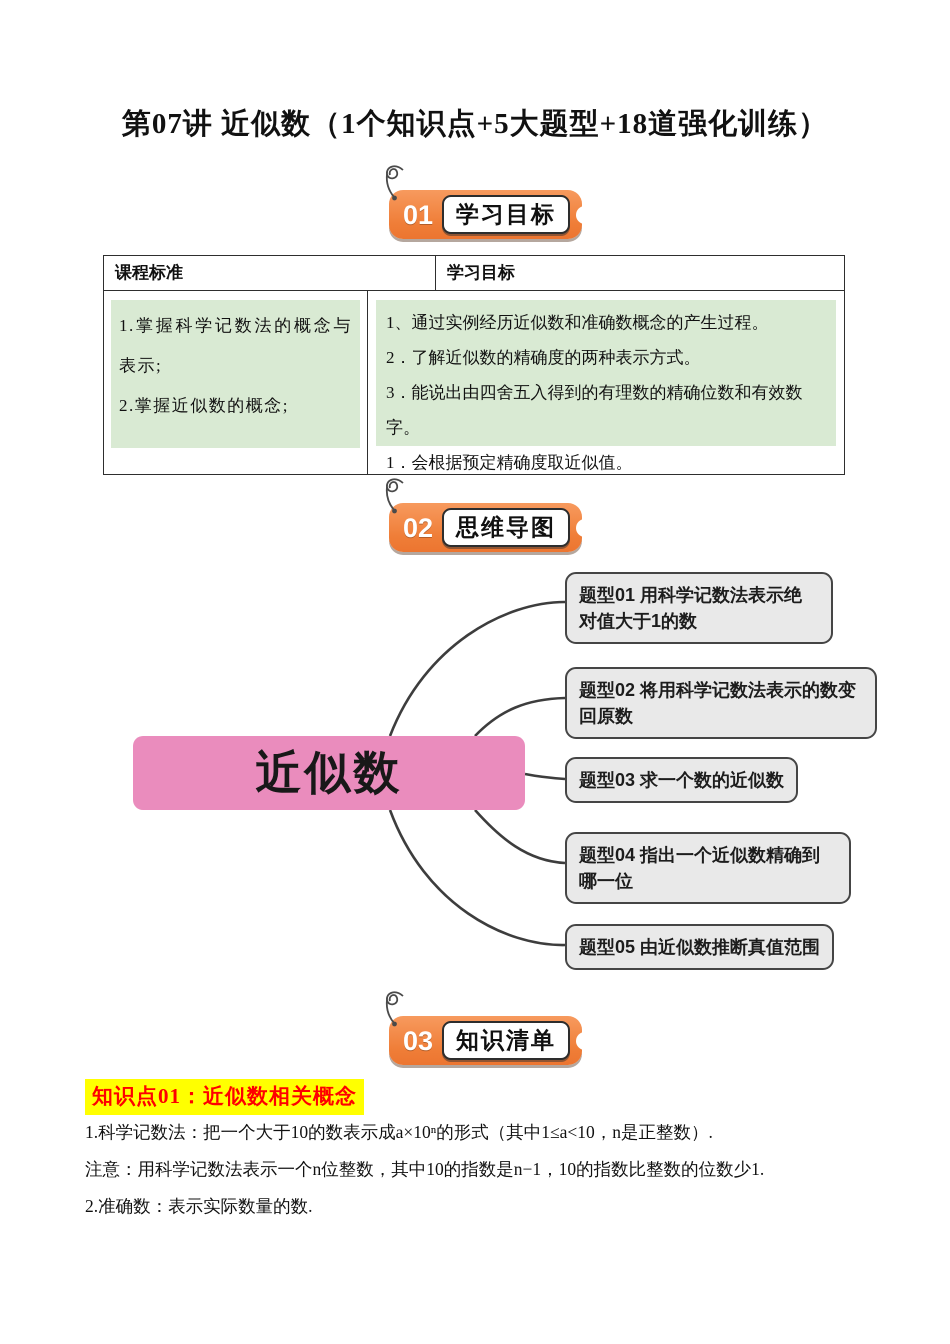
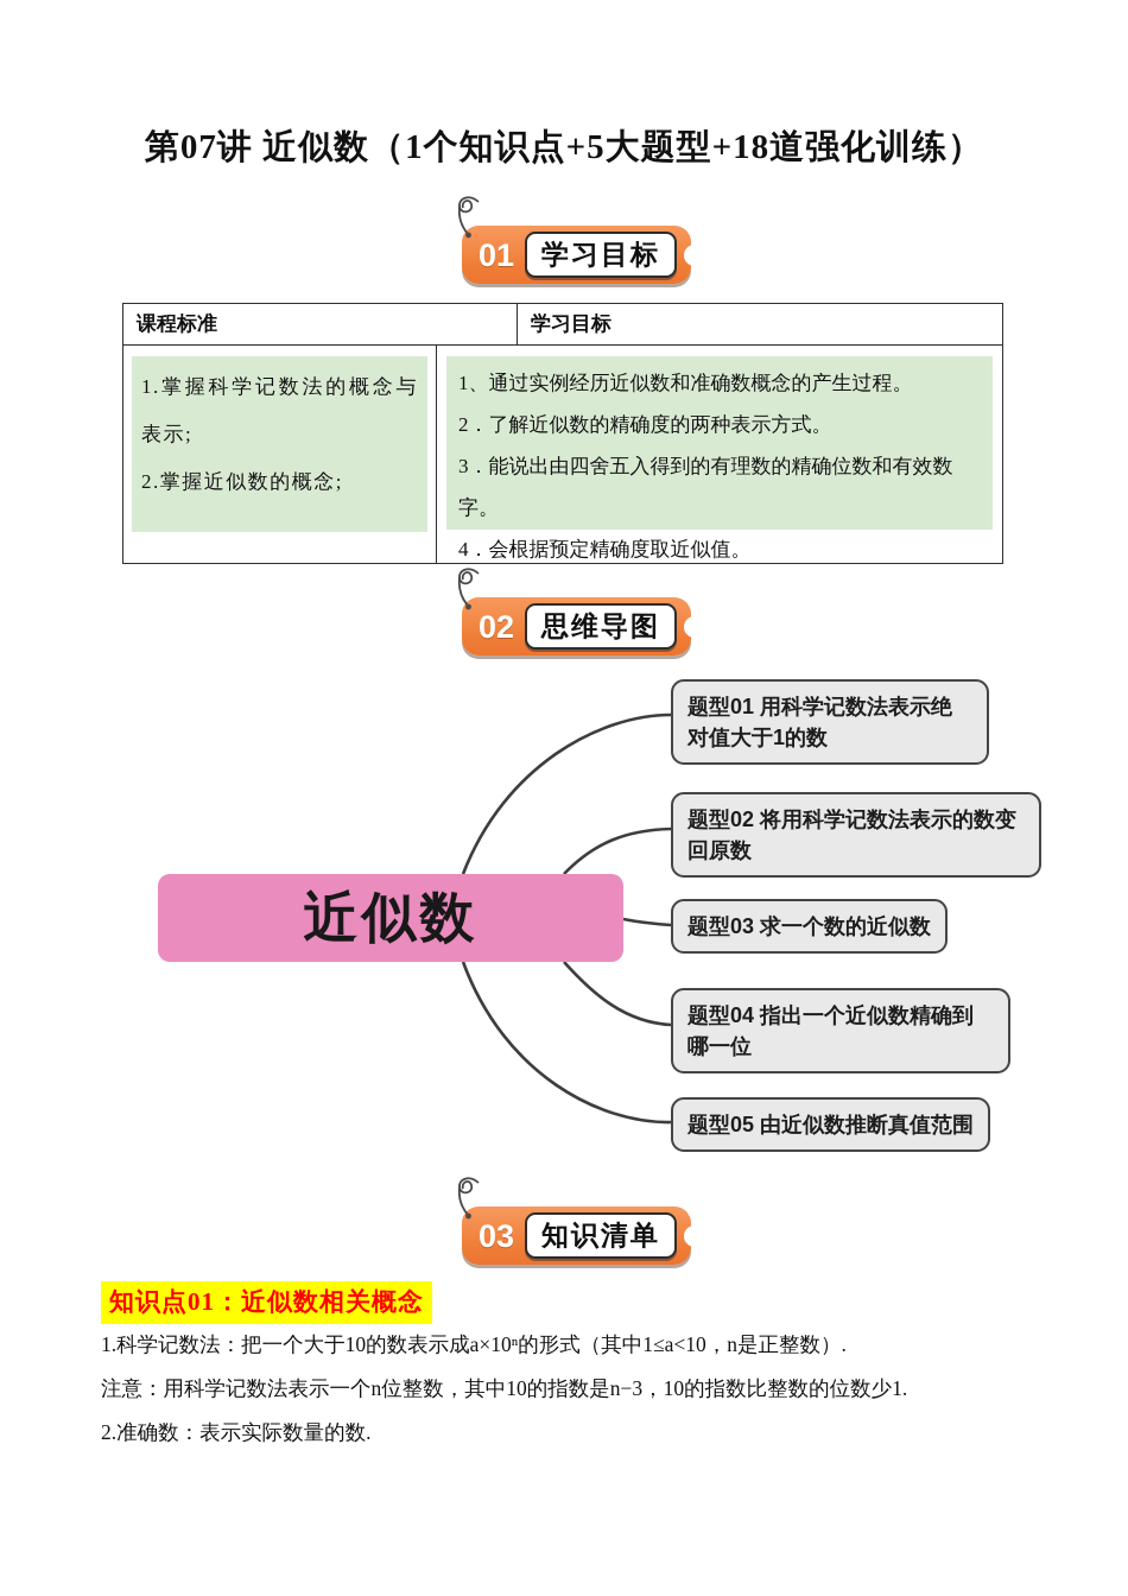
  第07讲 近似数（1个知识点+5大题型+18道强化训练）
  01
  学习目标
  课程标准
  学习目标
  1.掌握科学记数法的概念与表示;
  2.掌握近似数的概念;
  1、通过实例经历近似数和准确数概念的产生过程。
  2．了解近似数的精确度的两种表示方式。
  3．能说出由四舍五入得到的有理数的精确位数和有效数字。
- 1．会根据预定精确度取近似值。
+ 4．会根据预定精确度取近似值。
  02
  思维导图
  近似数
  题型01 用科学记数法表示绝对值大于1的数
  题型02 将用科学记数法表示的数变回原数
  题型03 求一个数的近似数
  题型04 指出一个近似数精确到哪一位
  题型05 由近似数推断真值范围
  03
  知识清单
  知识点01：近似数相关概念
  1.科学记数法：把一个大于10的数表示成a×10ⁿ的形式（其中1≤a<10，n是正整数）.
- 注意：用科学记数法表示一个n位整数，其中10的指数是n−1，10的指数比整数的位数少1.
+ 注意：用科学记数法表示一个n位整数，其中10的指数是n−3，10的指数比整数的位数少1.
  2.准确数：表示实际数量的数.
